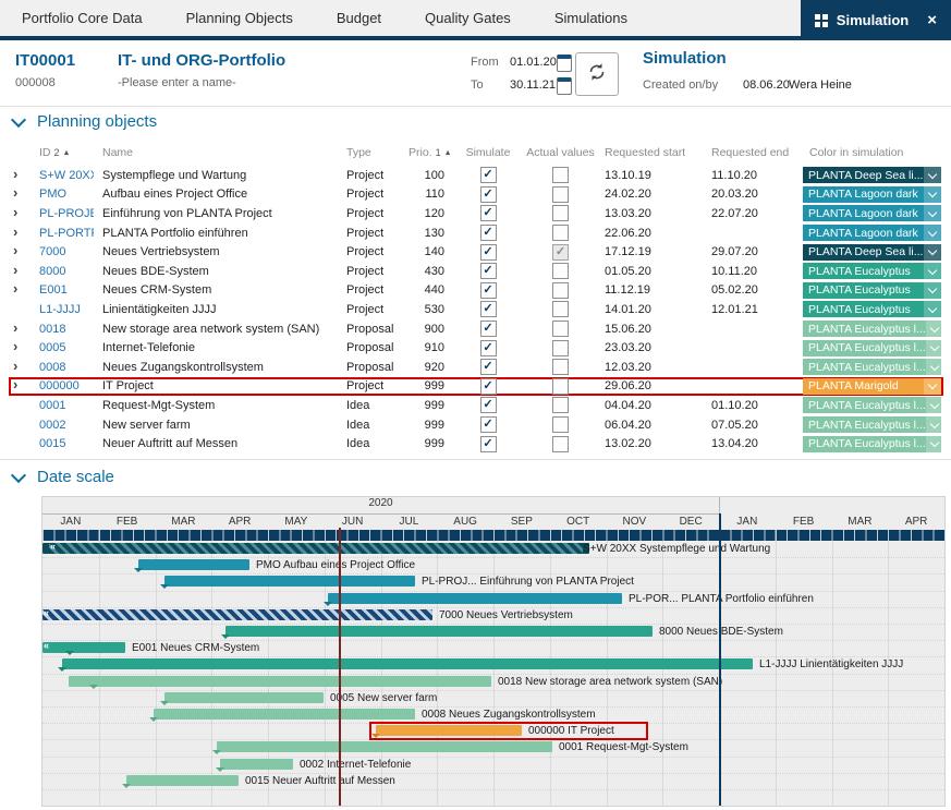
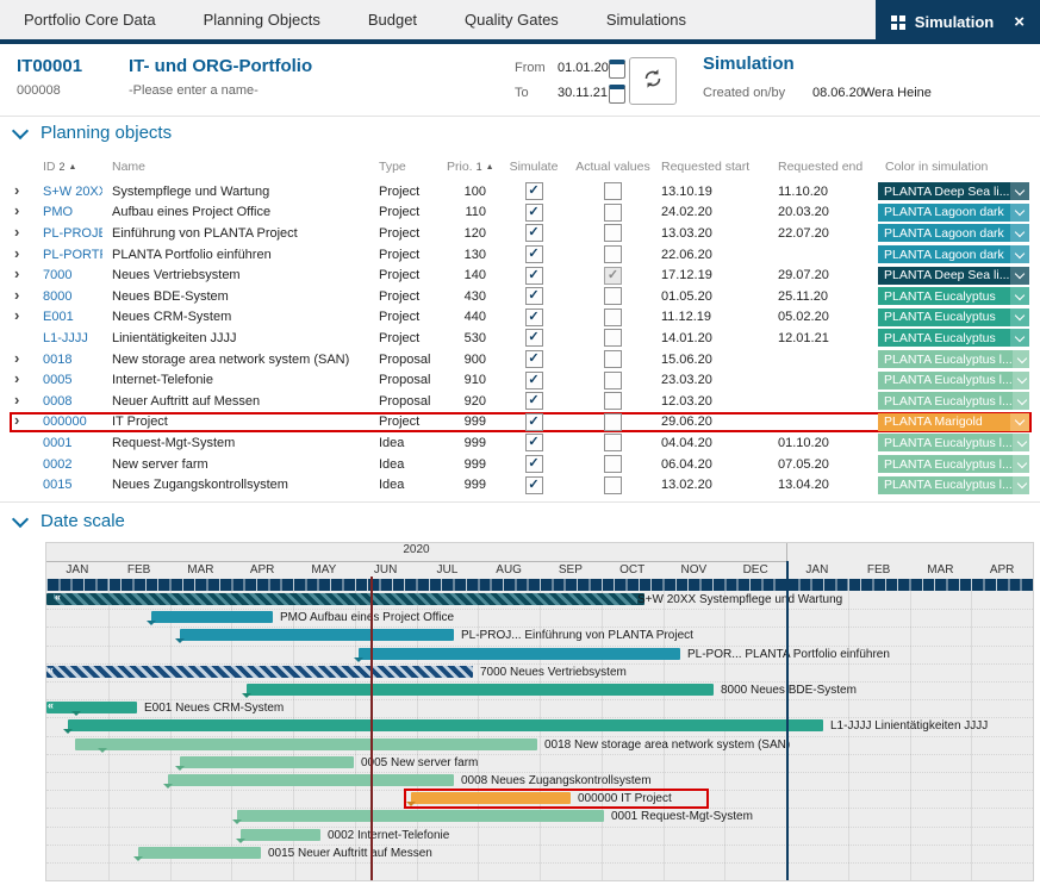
  Portfolio Core Data
  Planning Objects
  Budget
  Quality Gates
  Simulations
  Simulation
  ×
  IT00001
  000008
  IT- und ORG-Portfolio
  -Please enter a name-
  From
  01.01.20
  To
  30.11.21
  Simulation
  Created on/by
  08.06.20
  Wera Heine
  Planning objects
  ID
  2
  Name
  Type
  Prio.
  1
  Simulate
  Actual values
  Requested start
  Requested end
  Color in simulation
  ›
  S+W 20X
  Systempflege und Wartung
  Project
  100
  ✓
  13.10.19
  11.10.20
  PLANTA Deep Sea li...
  ›
  PMO
  Aufbau eines Project Office
  Project
  110
  ✓
  24.02.20
  20.03.20
  PLANTA Lagoon dark
  ›
  PL-PROJ
  Einführung von PLANTA Project
  Project
  120
  ✓
  13.03.20
  22.07.20
  PLANTA Lagoon dark
  ›
  PLANTA Portfolio einführen
  Project
  130
  ✓
  22.06.20
  PLANTA Lagoon dark
  ›
  7000
  Neues Vertriebsystem
  Project
  140
  ✓
  ✓
  17.12.19
  29.07.20
  PLANTA Deep Sea li...
  ›
  8000
  Neues BDE-System
  Project
  430
  ✓
  01.05.20
- 10.11.20
+ 25.11.20
  PLANTA Eucalyptus
  ›
  E001
  Neues CRM-System
  Project
  440
  ✓
  11.12.19
  05.02.20
  PLANTA Eucalyptus
  L1-JJJJ
  Linientätigkeiten JJJJ
  Project
  530
  ✓
  14.01.20
  12.01.21
  PLANTA Eucalyptus
  ›
  0018
  New storage area network system (SAN)
  Proposal
  900
  ✓
  15.06.20
  PLANTA Eucalyptus l...
  ›
  0005
  Internet-Telefonie
  Proposal
  910
  ✓
  23.03.20
  PLANTA Eucalyptus l...
  ›
  0008
- Neues Zugangskontrollsystem
+ Neuer Auftritt auf Messen
  Proposal
  920
  ✓
  12.03.20
  PLANTA Eucalyptus l...
  ›
  000000
  IT Project
  Project
  999
  ✓
  29.06.20
  PLANTA Marigold
  0001
  Request-Mgt-System
  Idea
  999
  ✓
  04.04.20
  01.10.20
  PLANTA Eucalyptus l...
  0002
  New server farm
  Idea
  999
  ✓
  06.04.20
  07.05.20
  PLANTA Eucalyptus l...
  0015
- Neuer Auftritt auf Messen
+ Neues Zugangskontrollsystem
  Idea
  999
  ✓
  13.02.20
  13.04.20
  PLANTA Eucalyptus l...
  Date scale
  2020
  JAN
  FEB
  MAR
  APR
  MAY
  JUN
  JUL
  AUG
  SEP
  OCT
  NOV
  DEC
  JAN
  FEB
  MAR
  APR
  «
  S+W 20XX Systempflege und Wartung
  PMO Aufbau eins Project Office
  PL-PROJ... Einführung von PLANTA Project
  PL-POR... PLANT Portfolio einführen
  «
  7000 Neues Vertriebsystem
  8000 Neues BDE-System
  «
  E001 Neues CRM-System
  L1-JJJJ Linientätigkeiten JJJJ
  0018 New storage area network system (SAN
  005 New server farm
  0008 Neues Zugangskontrollsystem
  000000 IT Project
  0001 Request-Mgt-System
  0002 Internet-Telefonie
  0015 Neuer Auftritt auf Messen
